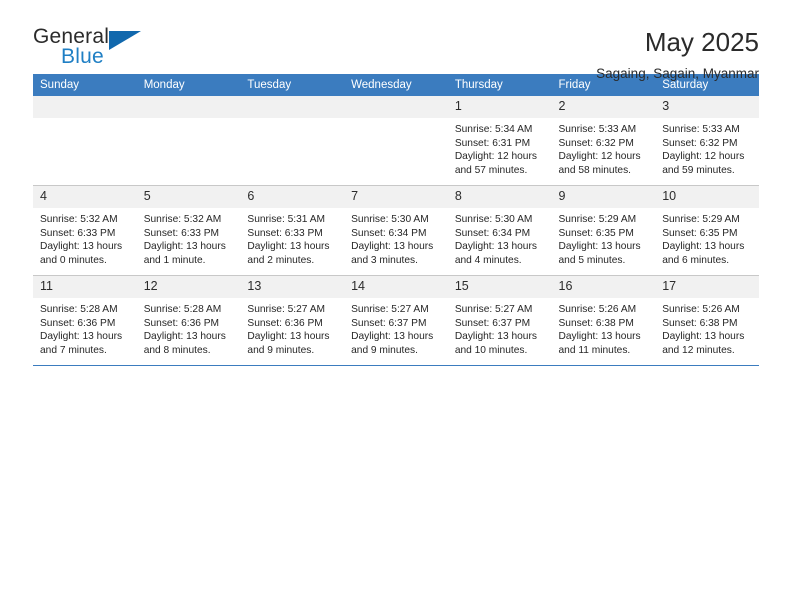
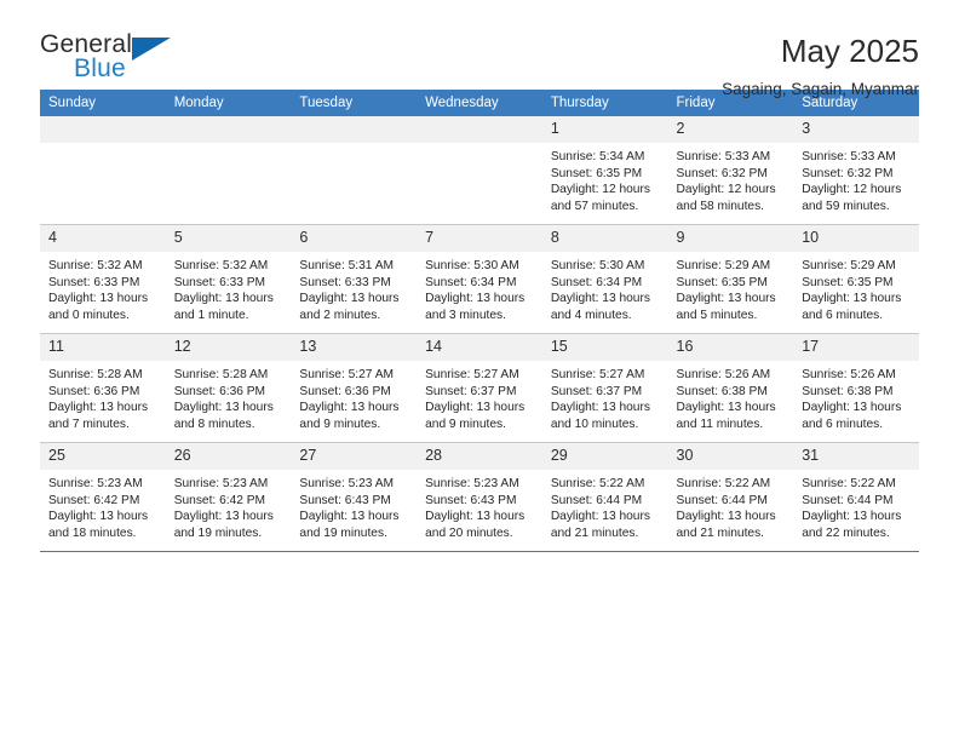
  General
  Blue
  May 2025
  Sagaing, Sagain, Myanmar
  Sunday	Monday	Tuesday	Wednesday	Thursday	Friday	Saturday
- 				1Sunrise: 5:34 AMSunset: 6:31 PMDaylight: 12 hoursand 57 minutes.	2Sunrise: 5:33 AMSunset: 6:32 PMDaylight: 12 hoursand 58 minutes.	3Sunrise: 5:33 AMSunset: 6:32 PMDaylight: 12 hoursand 59 minutes.
+ 				1Sunrise: 5:34 AMSunset: 6:35 PMDaylight: 12 hoursand 57 minutes.	2Sunrise: 5:33 AMSunset: 6:32 PMDaylight: 12 hoursand 58 minutes.	3Sunrise: 5:33 AMSunset: 6:32 PMDaylight: 12 hoursand 59 minutes.
  4Sunrise: 5:32 AMSunset: 6:33 PMDaylight: 13 hoursand 0 minutes.	5Sunrise: 5:32 AMSunset: 6:33 PMDaylight: 13 hoursand 1 minute.	6Sunrise: 5:31 AMSunset: 6:33 PMDaylight: 13 hoursand 2 minutes.	7Sunrise: 5:30 AMSunset: 6:34 PMDaylight: 13 hoursand 3 minutes.	8Sunrise: 5:30 AMSunset: 6:34 PMDaylight: 13 hoursand 4 minutes.	9Sunrise: 5:29 AMSunset: 6:35 PMDaylight: 13 hoursand 5 minutes.	10Sunrise: 5:29 AMSunset: 6:35 PMDaylight: 13 hoursand 6 minutes.
- 11Sunrise: 5:28 AMSunset: 6:36 PMDaylight: 13 hoursand 7 minutes.	12Sunrise: 5:28 AMSunset: 6:36 PMDaylight: 13 hoursand 8 minutes.	13Sunrise: 5:27 AMSunset: 6:36 PMDaylight: 13 hoursand 9 minutes.	14Sunrise: 5:27 AMSunset: 6:37 PMDaylight: 13 hoursand 9 minutes.	15Sunrise: 5:27 AMSunset: 6:37 PMDaylight: 13 hoursand 10 minutes.	16Sunrise: 5:26 AMSunset: 6:38 PMDaylight: 13 hoursand 11 minutes.	17Sunrise: 5:26 AMSunset: 6:38 PMDaylight: 13 hoursand 12 minutes.
+ 11Sunrise: 5:28 AMSunset: 6:36 PMDaylight: 13 hoursand 7 minutes.	12Sunrise: 5:28 AMSunset: 6:36 PMDaylight: 13 hoursand 8 minutes.	13Sunrise: 5:27 AMSunset: 6:36 PMDaylight: 13 hoursand 9 minutes.	14Sunrise: 5:27 AMSunset: 6:37 PMDaylight: 13 hoursand 9 minutes.	15Sunrise: 5:27 AMSunset: 6:37 PMDaylight: 13 hoursand 10 minutes.	16Sunrise: 5:26 AMSunset: 6:38 PMDaylight: 13 hoursand 11 minutes.	17Sunrise: 5:26 AMSunset: 6:38 PMDaylight: 13 hoursand 6 minutes.
+ 25Sunrise: 5:23 AMSunset: 6:42 PMDaylight: 13 hoursand 18 minutes.	26Sunrise: 5:23 AMSunset: 6:42 PMDaylight: 13 hoursand 19 minutes.	27Sunrise: 5:23 AMSunset: 6:43 PMDaylight: 13 hoursand 19 minutes.	28Sunrise: 5:23 AMSunset: 6:43 PMDaylight: 13 hoursand 20 minutes.	29Sunrise: 5:22 AMSunset: 6:44 PMDaylight: 13 hoursand 21 minutes.	30Sunrise: 5:22 AMSunset: 6:44 PMDaylight: 13 hoursand 21 minutes.	31Sunrise: 5:22 AMSunset: 6:44 PMDaylight: 13 hoursand 22 minutes.
